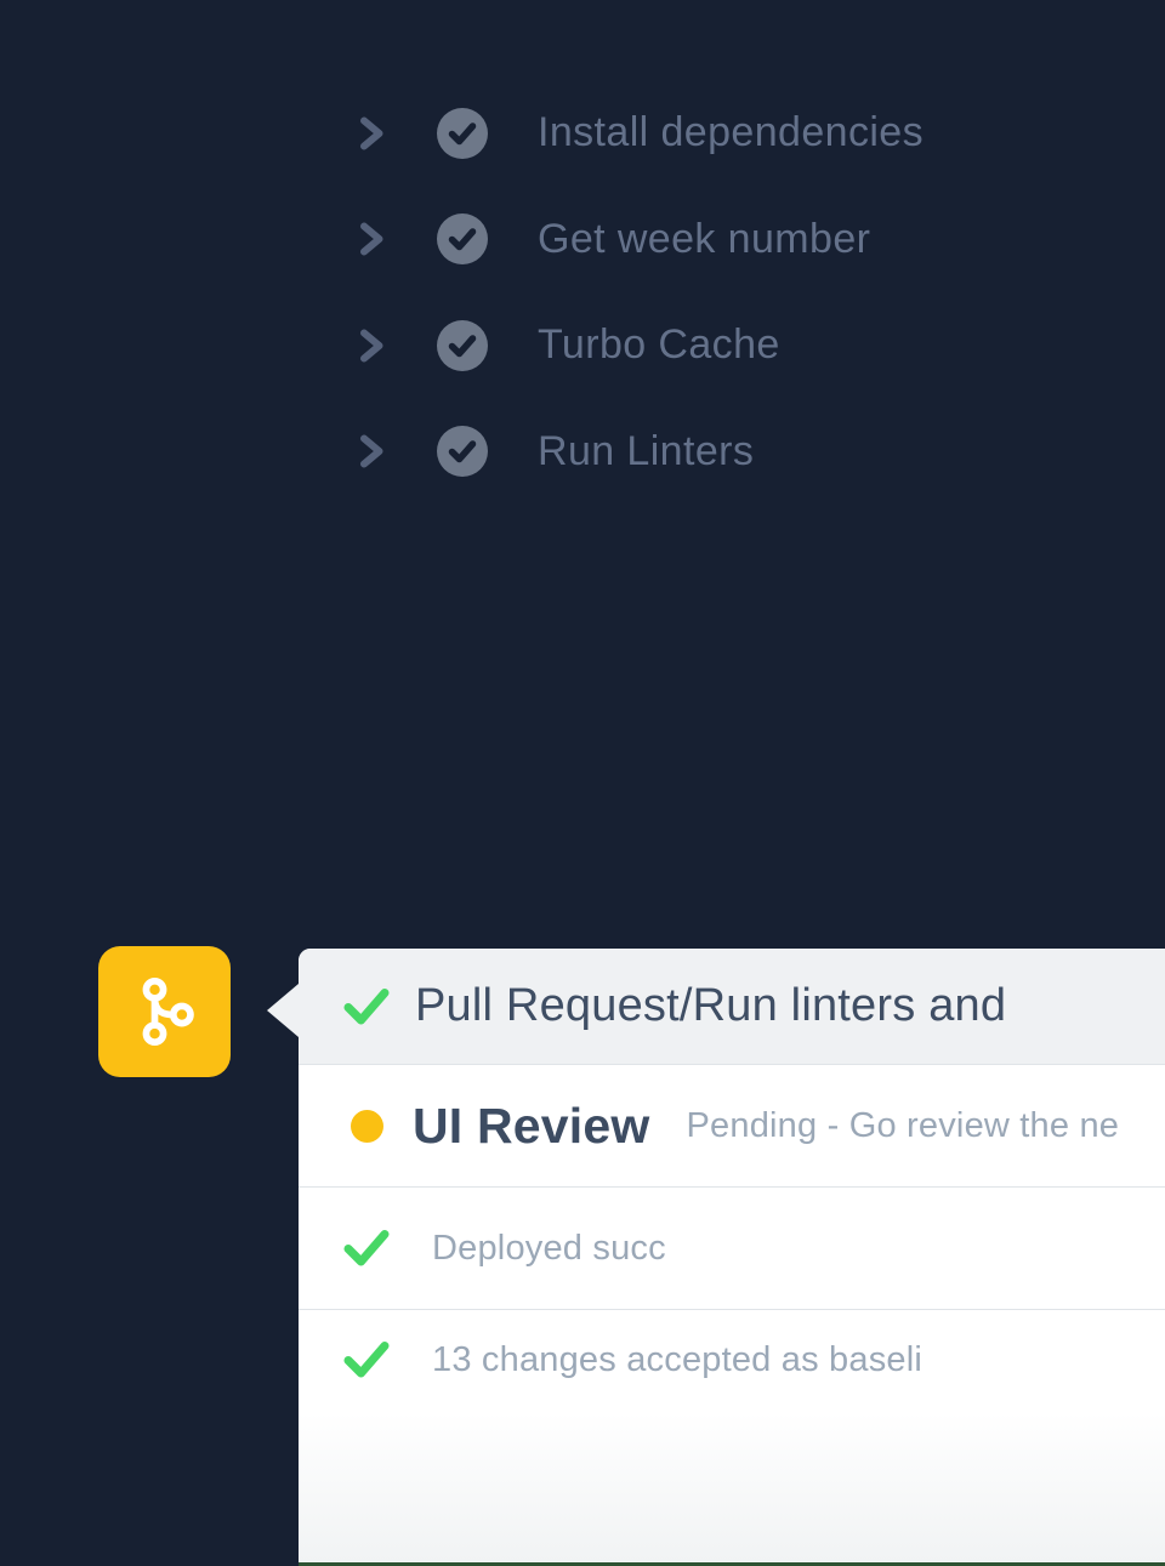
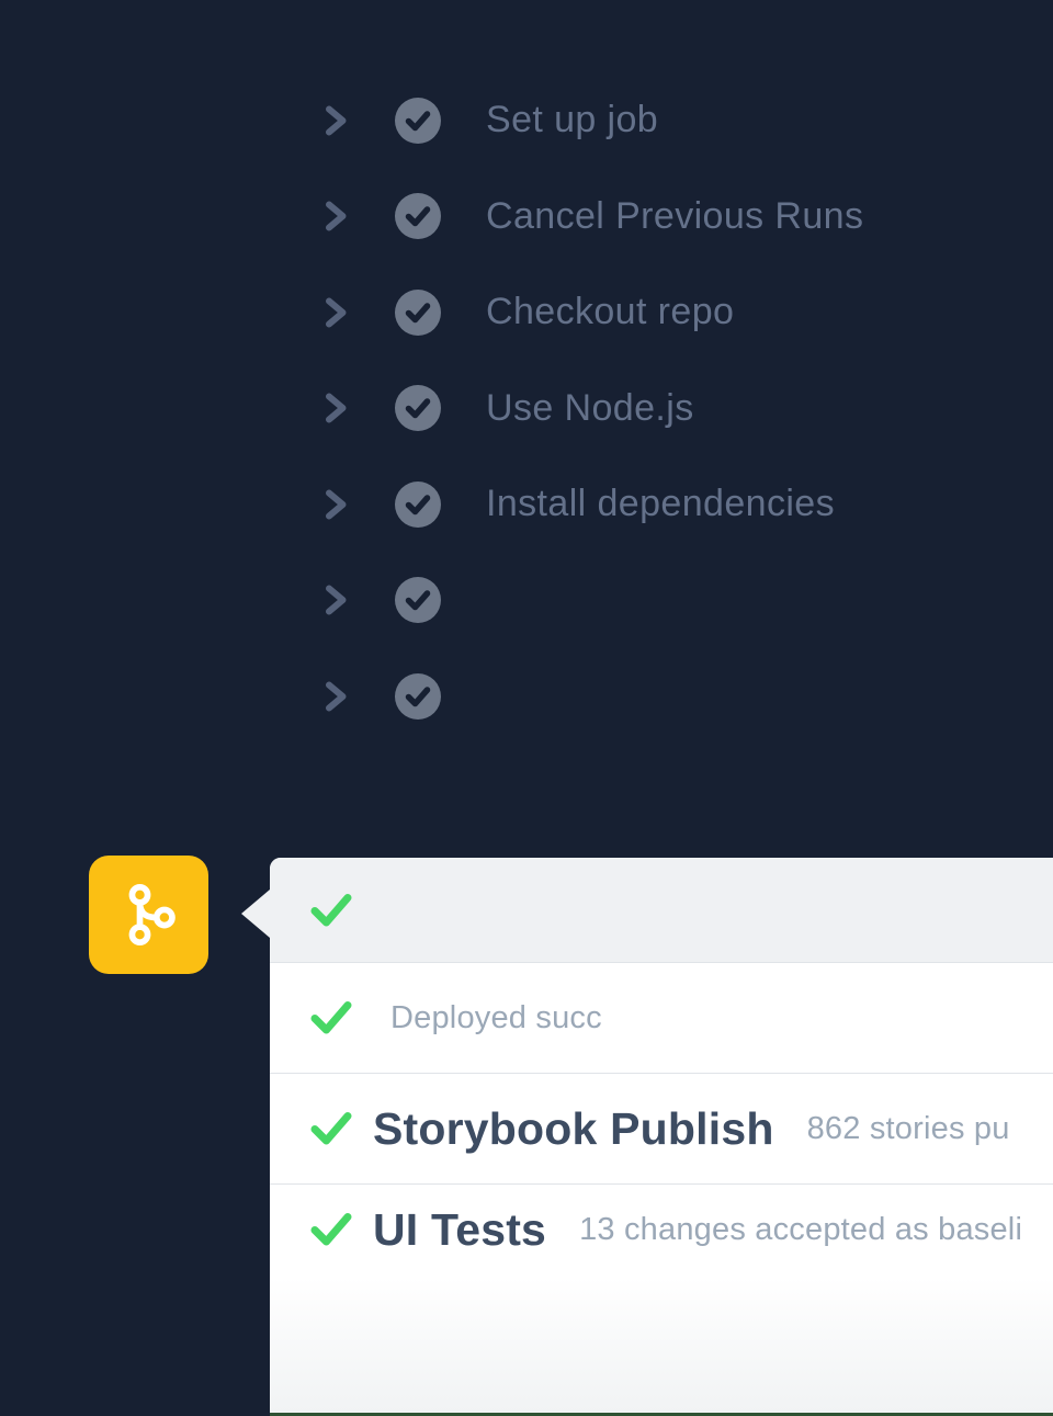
+ Set up job
+ Cancel Previous Runs
+ Checkout repo
+ Use Node.js
  Install dependencies
- Get week number
- Turbo Cache
- Run Linters
- Pull Request/Run linters and
- UI Review
- Pending - Go review the ne
  Deployed succ
+ Storybook Publish
+ 862 stories pu
+ UI Tests
  13 changes accepted as baseli
